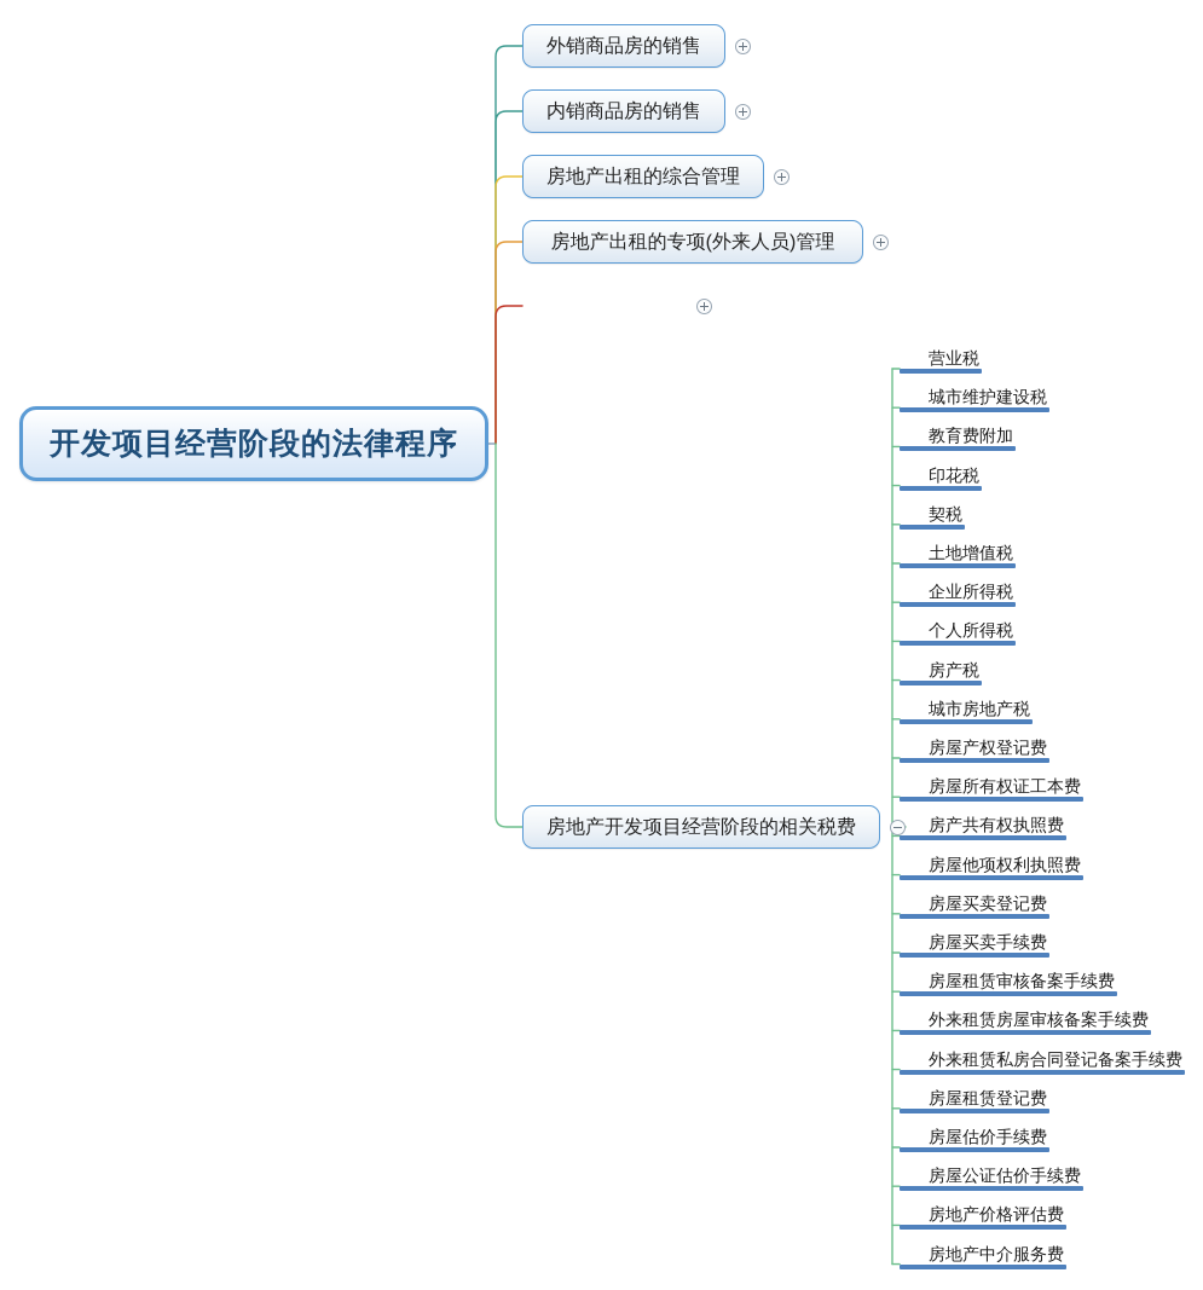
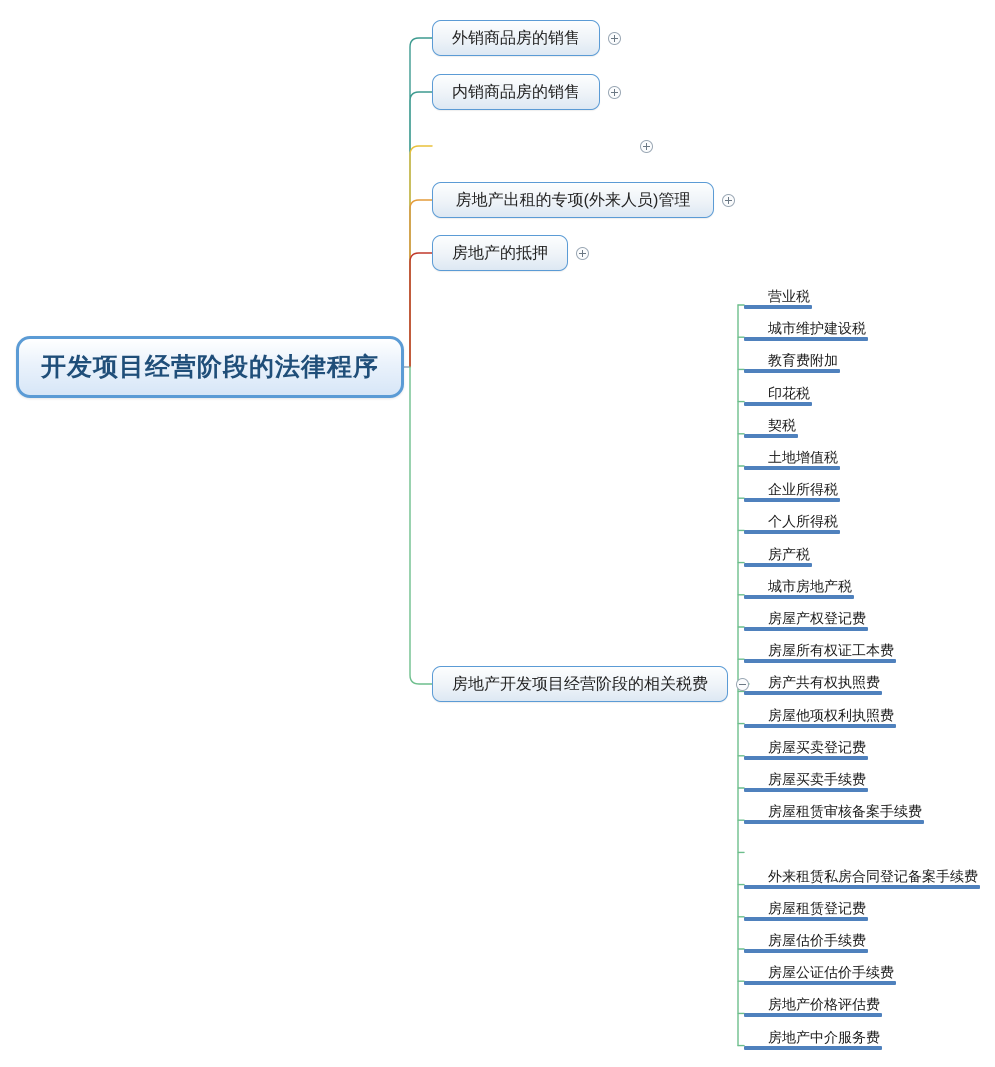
  开发项目经营阶段的法律程序
  外销商品房的销售
  内销商品房的销售
- 房地产出租的综合管理
  房地产出租的专项(外来人员)管理
+ 房地产的抵押
  房地产开发项目经营阶段的相关税费
  营业税
  城市维护建设税
  教育费附加
  印花税
  契税
  土地增值税
  企业所得税
  个人所得税
  房产税
  城市房地产税
  房屋产权登记费
  房屋所有权证工本费
  房产共有权执照费
  房屋他项权利执照费
  房屋买卖登记费
  房屋买卖手续费
  房屋租赁审核备案手续费
- 外来租赁房屋审核备案手续费
  外来租赁私房合同登记备案手续费
  房屋租赁登记费
  房屋估价手续费
  房屋公证估价手续费
  房地产价格评估费
  房地产中介服务费
